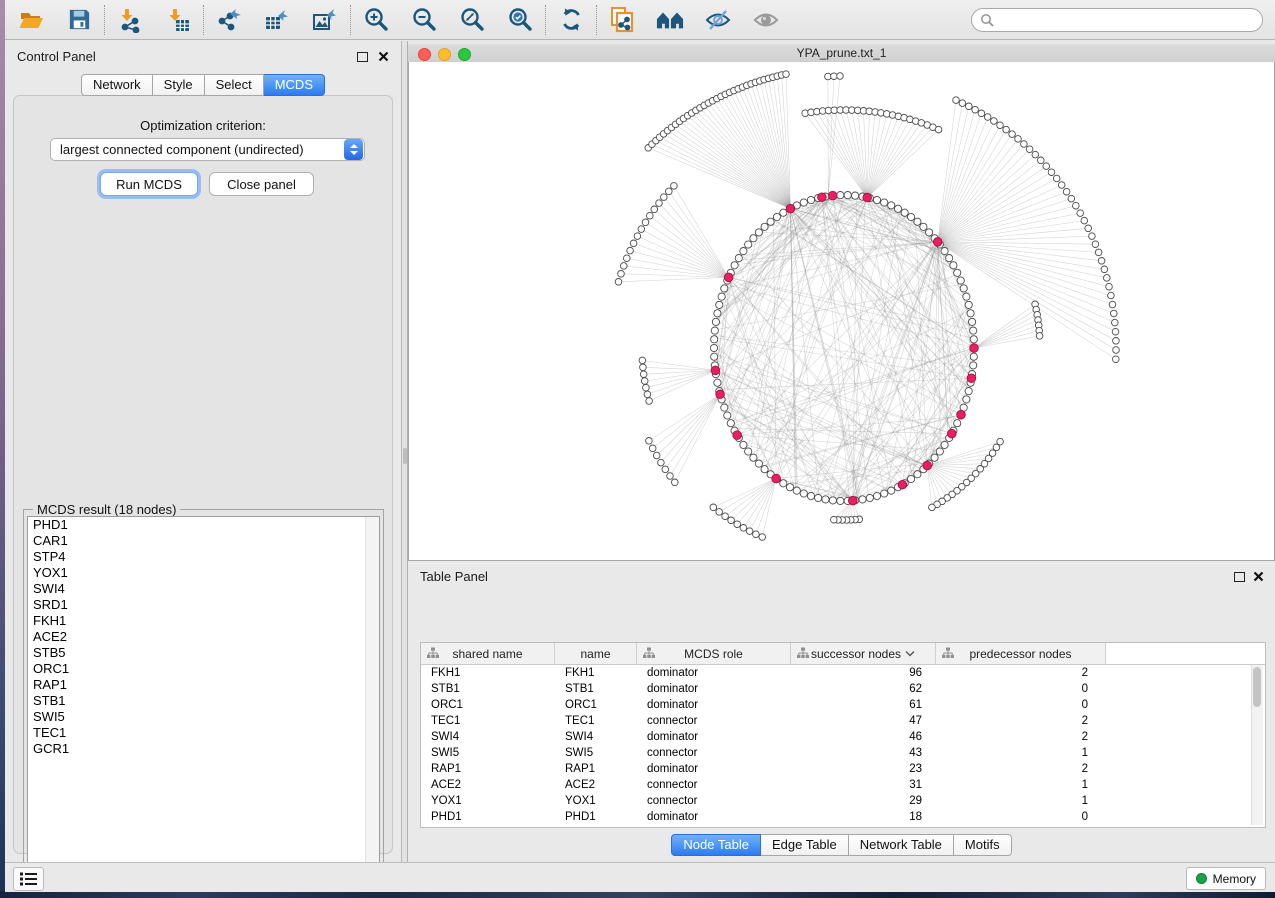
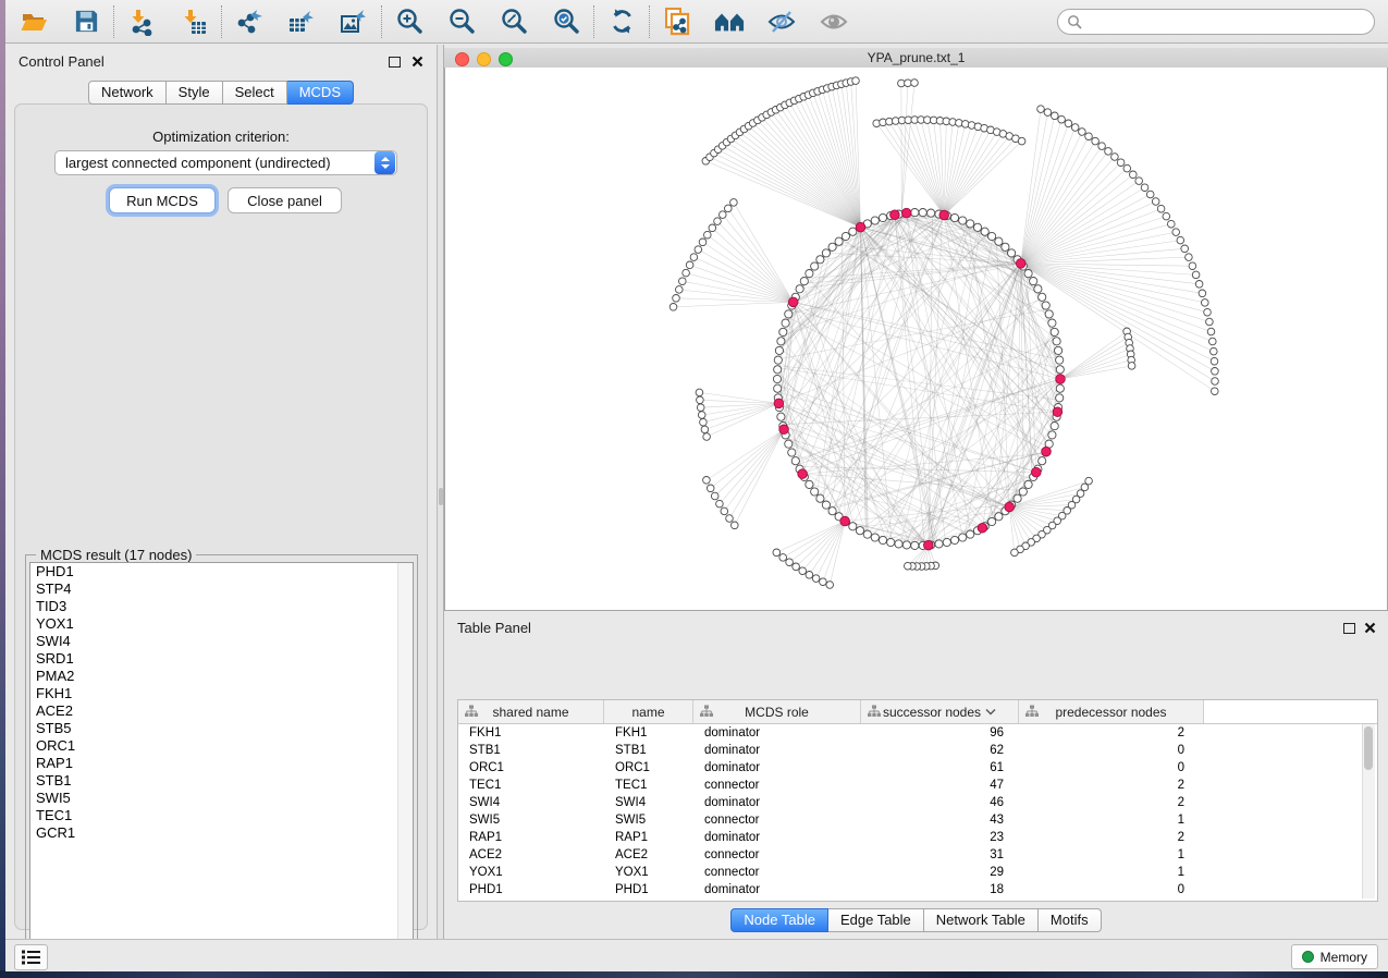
  Control Panel
  Network
  Style
  Select
  MCDS
  Optimization criterion:
  largest connected component (undirected)
  Run MCDS
  Close panel
- MCDS result (18 nodes)
+ MCDS result (17 nodes)
  PHD1
- CAR1
  STP4
+ TID3
  YOX1
  SWI4
  SRD1
+ PMA2
  FKH1
  ACE2
  STB5
  ORC1
  RAP1
  STB1
  SWI5
  TEC1
  GCR1
  YPA_prune.txt_1
  Table Panel
  shared name
  name
  MCDS role
  successor nodes
  predecessor nodes
  FKH1
  FKH1
  dominator
  96
  2
  STB1
  STB1
  dominator
  62
  0
  ORC1
  ORC1
  dominator
  61
  0
  TEC1
  TEC1
  connector
  47
  2
  SWI4
  SWI4
  dominator
  46
  2
  SWI5
  SWI5
  connector
  43
  1
  RAP1
  RAP1
  dominator
  23
  2
  ACE2
  ACE2
  connector
  31
  1
  YOX1
  YOX1
  connector
  29
  1
  PHD1
  PHD1
  dominator
  18
  0
  Node Table
  Edge Table
  Network Table
  Motifs
  Memory
